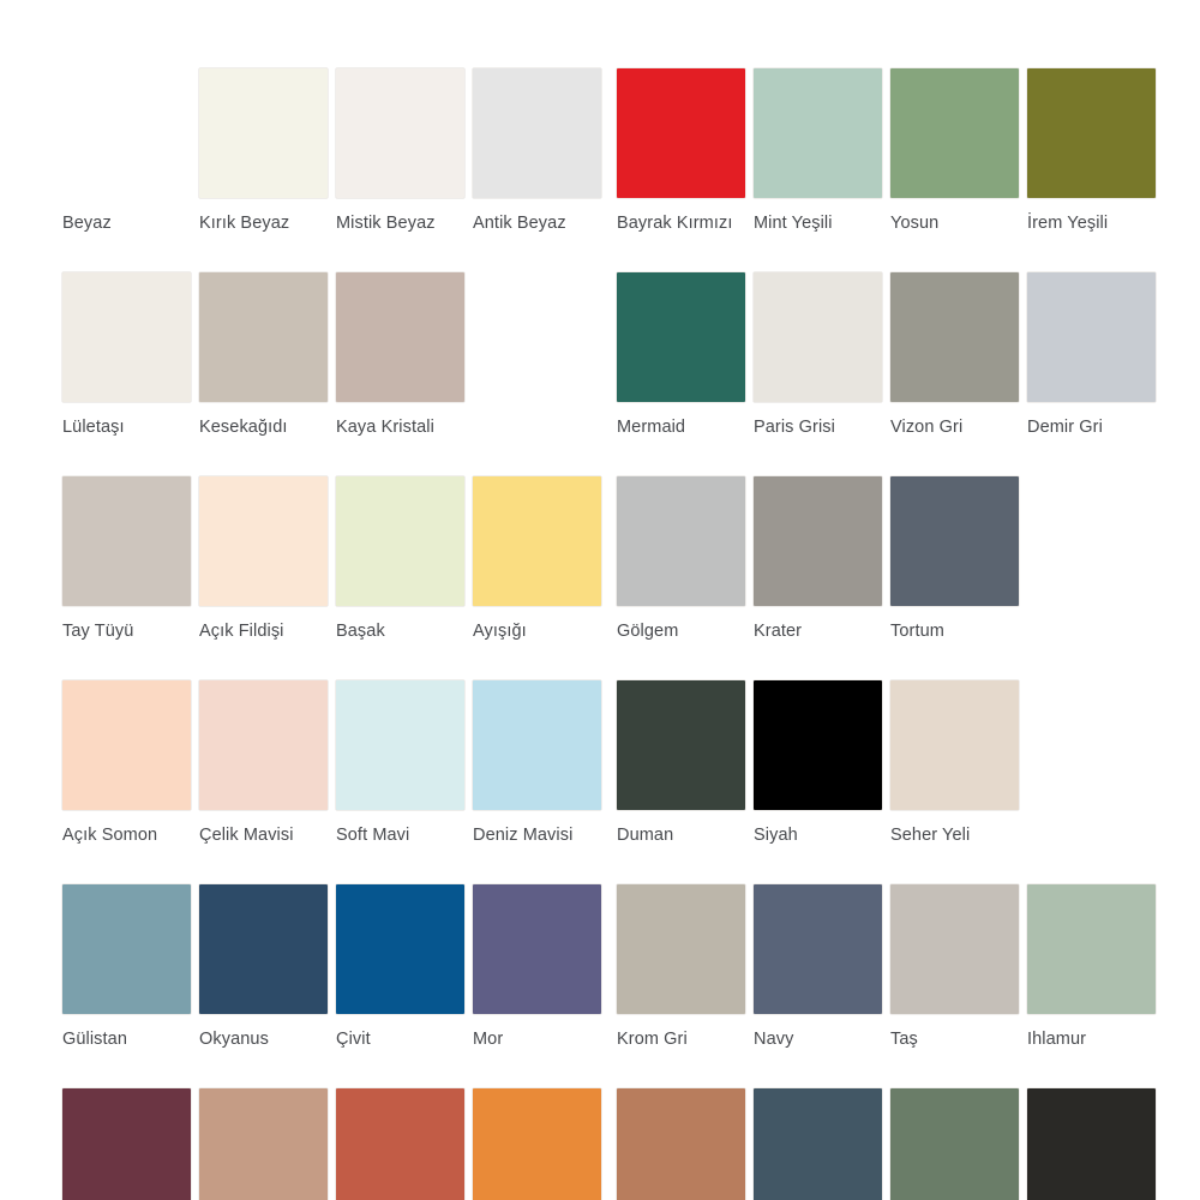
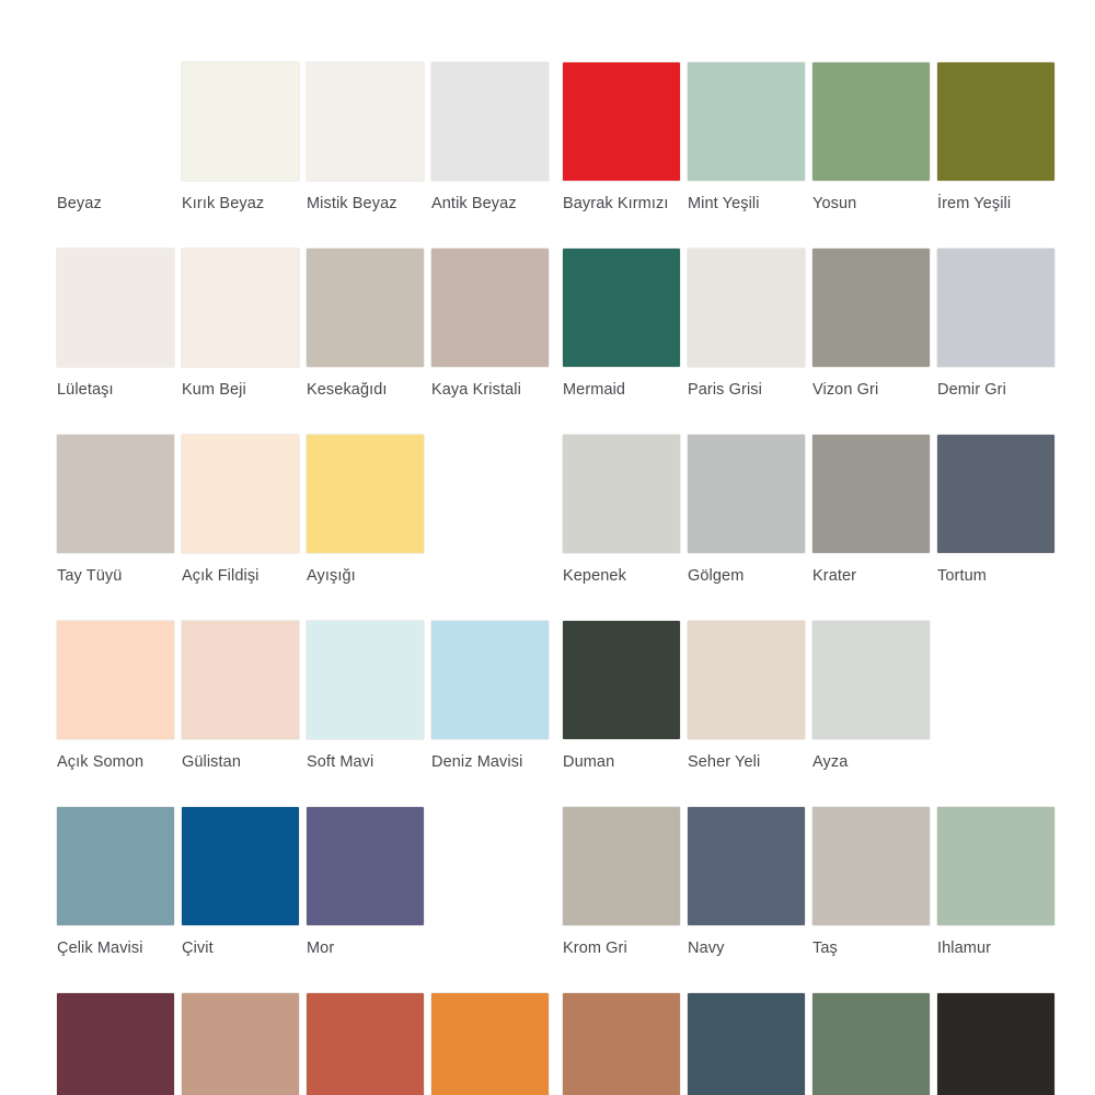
  Beyaz
  Kırık Beyaz
  Mistik Beyaz
  Antik Beyaz
  Lületaşı
+ Kum Beji
  Kesekağıdı
  Kaya Kristali
  Tay Tüyü
  Açık Fildişi
- Başak
  Ayışığı
  Açık Somon
- Çelik Mavisi
+ Gülistan
  Soft Mavi
  Deniz Mavisi
- Gülistan
+ Çelik Mavisi
- Okyanus
  Çivit
  Mor
  Bayrak Kırmızı
  Mint Yeşili
  Yosun
  İrem Yeşili
  Mermaid
  Paris Grisi
  Vizon Gri
  Demir Gri
+ Kepenek
  Gölgem
  Krater
  Tortum
  Duman
- Siyah
  Seher Yeli
+ Ayza
  Krom Gri
  Navy
  Taş
  Ihlamur
